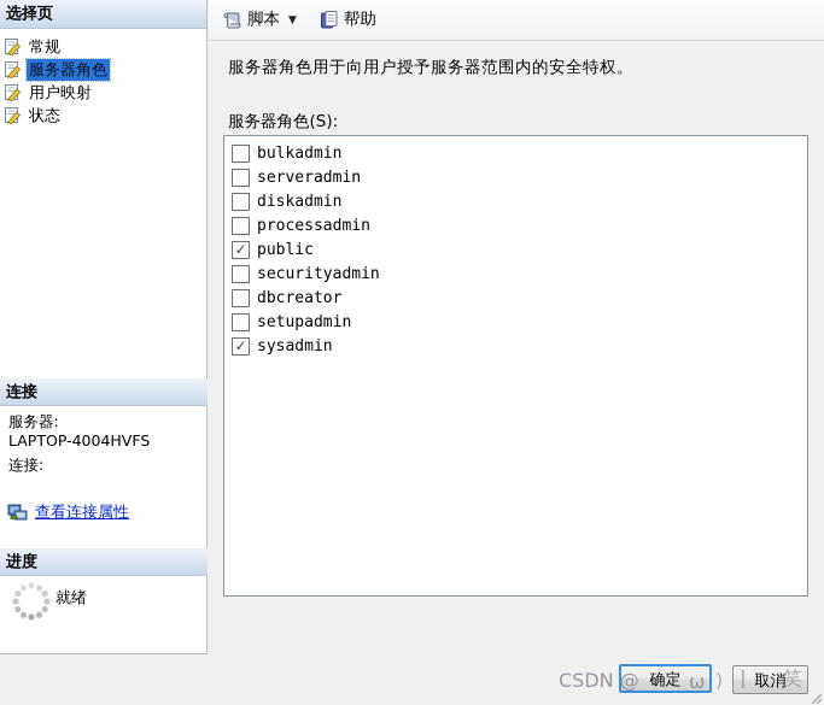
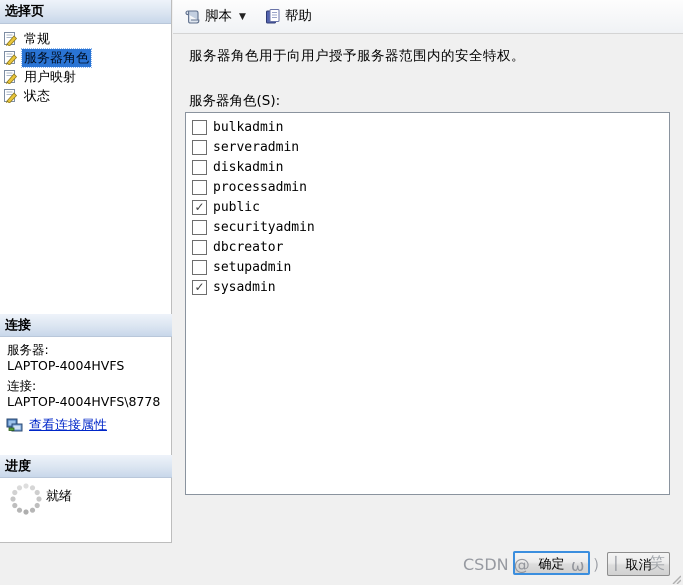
  选择页
  常规
  服务器角色
  用户映射
  状态
  连接
  服务器:
  LAPTOP-4004HVFS
  连接:
+ LAPTOP-4004HVFS\8778
  查看连接属性
  进度
  就绪
  脚本
  ▼
  帮助
  服务器角色用于向用户授予服务器范围内的安全特权。
  服务器角色(S):
  bulkadmin
  serveradmin
  diskadmin
  processadmin
  ✓
  public
  securityadmin
  dbcreator
  setupadmin
  ✓
  sysadmin
  确定
  取消
  CSDN @
  ω
  ）〡
  笑
